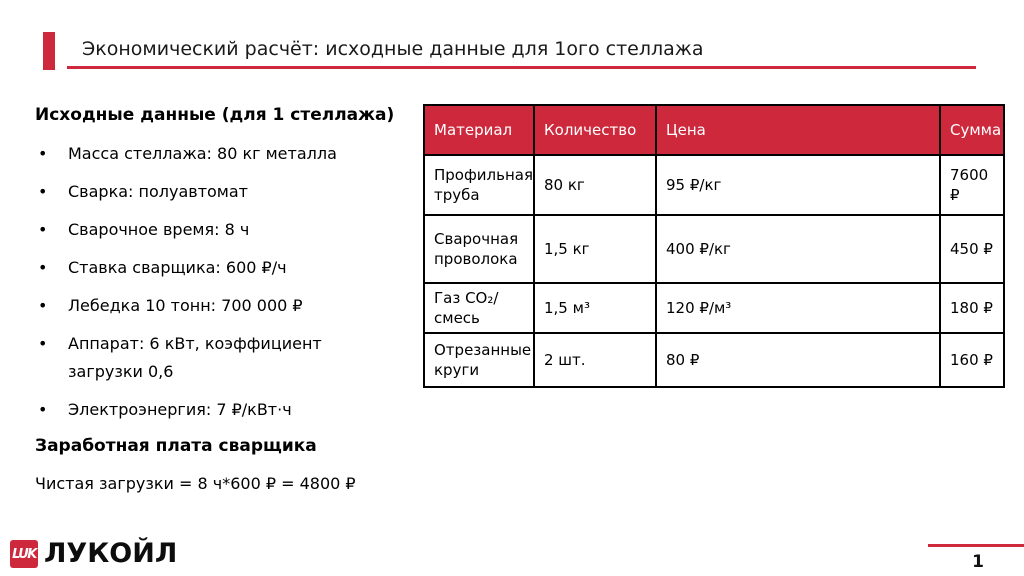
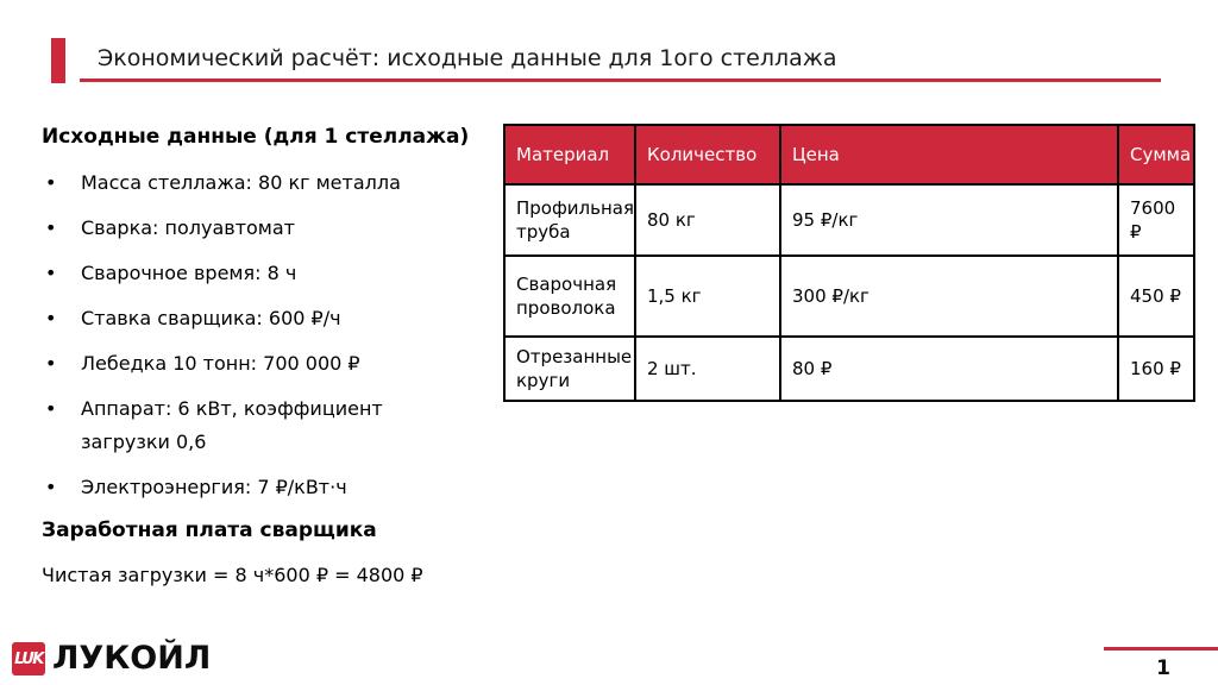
  Экономический расчёт: исходные данные для 1ого стеллажа
  Исходные данные (для 1 стеллажа)
  •
  Масса стеллажа: 80 кг металла
  •
  Сварка: полуавтомат
  •
  Сварочное время: 8 ч
  •
  Ставка сварщика: 600 ₽/ч
  •
  Лебедка 10 тонн: 700 000 ₽
  •
  Аппарат: 6 кВт, коэффициент загрузки 0,6
  •
  Электроэнергия: 7 ₽/кВт·ч
  Заработная плата сварщика
  Чистая загрузки = 8 ч*600 ₽ = 4800 ₽
  Материал	Количество	Цена	Сумма
  Профильная труба	80 кг	95 ₽/кг	7600 ₽
- Сварочная проволока	1,5 кг	400 ₽/кг	450 ₽
+ Сварочная проволока	1,5 кг	300 ₽/кг	450 ₽
- Газ CO₂/смесь	1,5 м³	120 ₽/м³	180 ₽
  Отрезанные круги	2 шт.	80 ₽	160 ₽
  LUK
  ЛУКОЙЛ
  1
